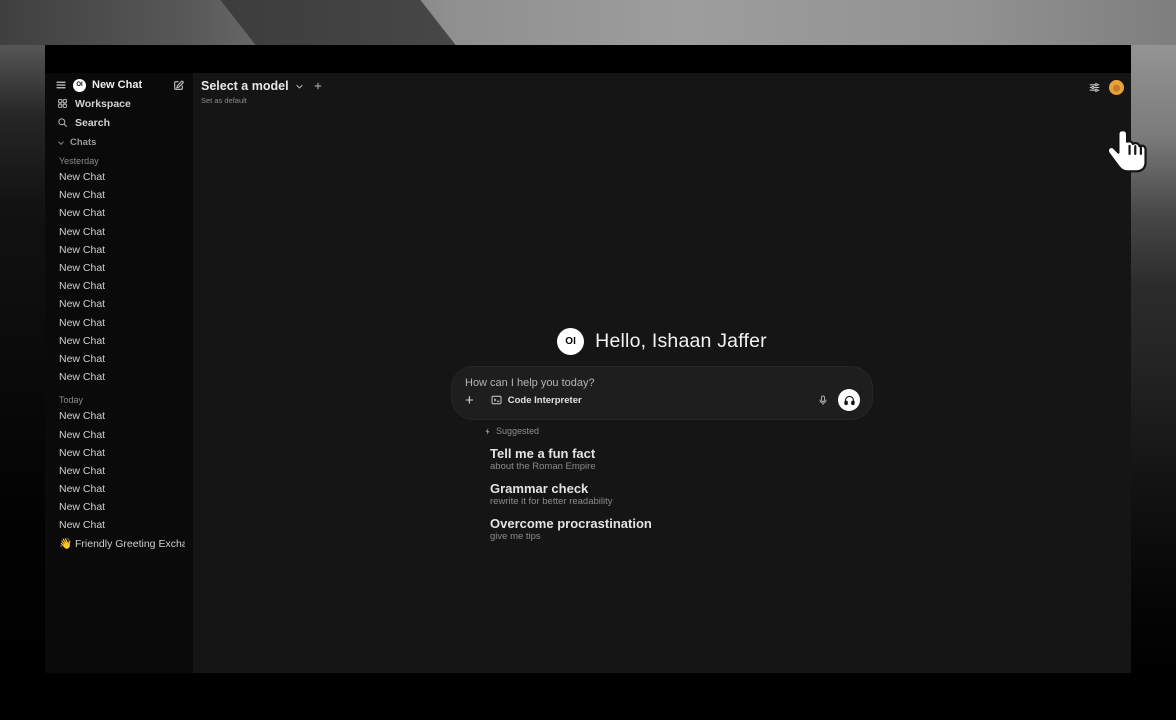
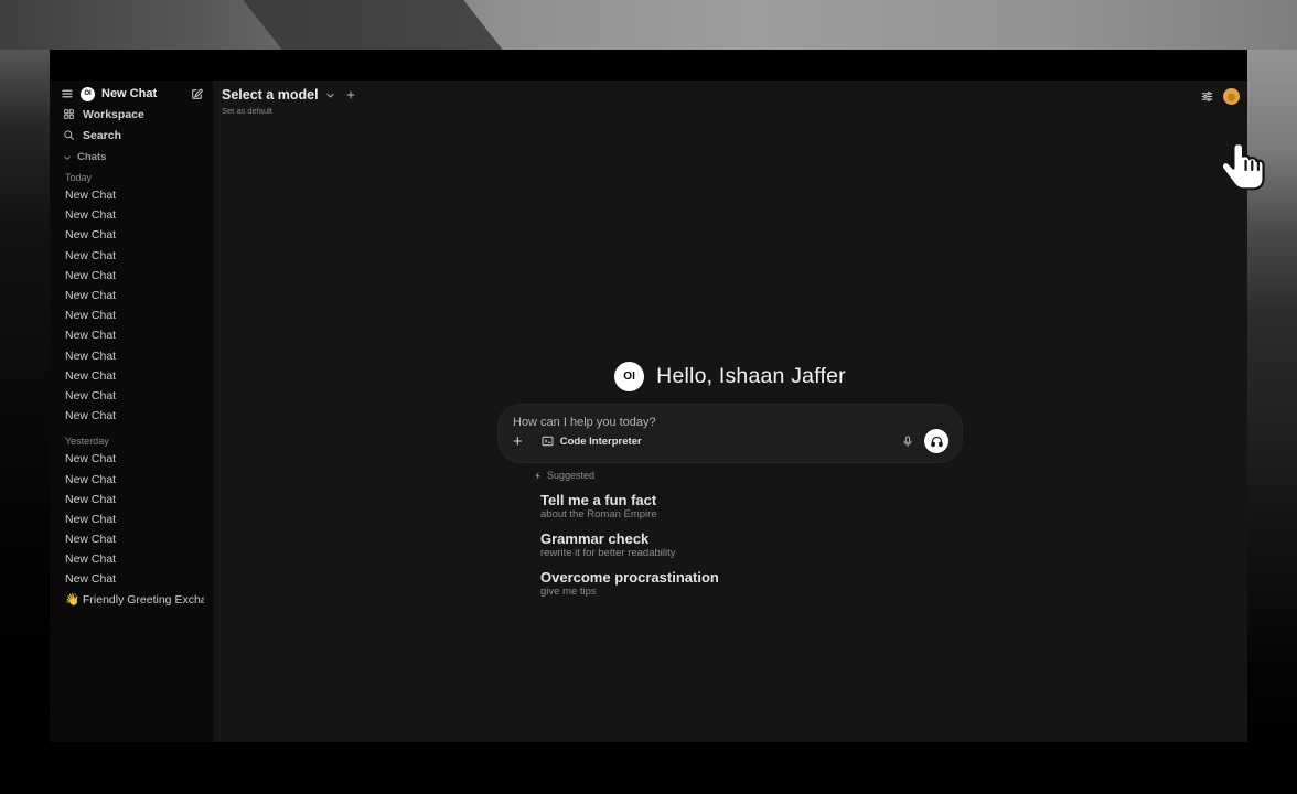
  New Chat
  Workspace
  Search
  Chats
- Yesterday
+ Today
  New Chat
  New Chat
  New Chat
  New Chat
  New Chat
  New Chat
  New Chat
  New Chat
  New Chat
  New Chat
  New Chat
  New Chat
- Today
+ Yesterday
  New Chat
  New Chat
  New Chat
  New Chat
  New Chat
  New Chat
  New Chat
  👋 Friendly Greeting Excha
  Select a model
  Set as default
  OI
  Hello, Ishaan Jaffer
  How can I help you today?
  +
  Code Interpreter
  Suggested
  Tell me a fun fact
  about the Roman Empire
  Grammar check
  rewrite it for better readability
  Overcome procrastination
  give me tips
